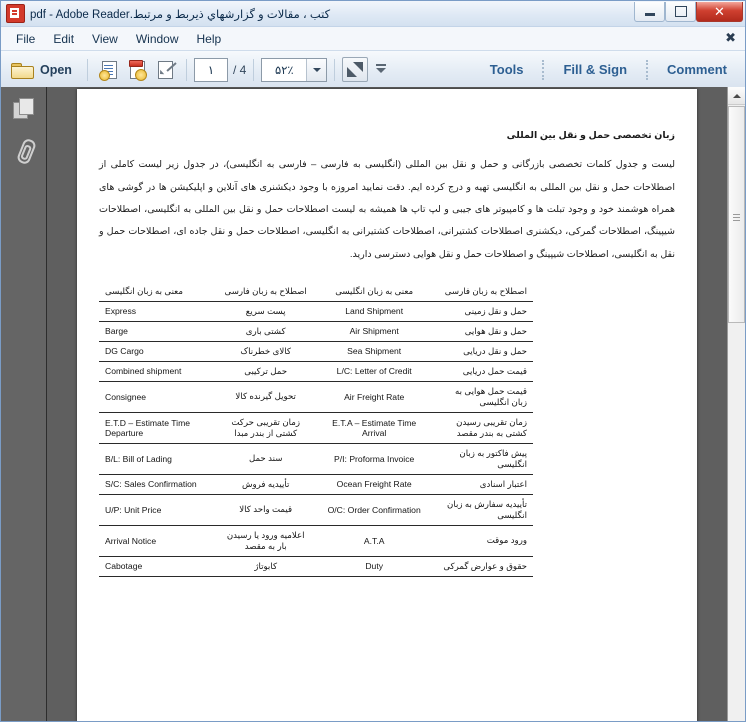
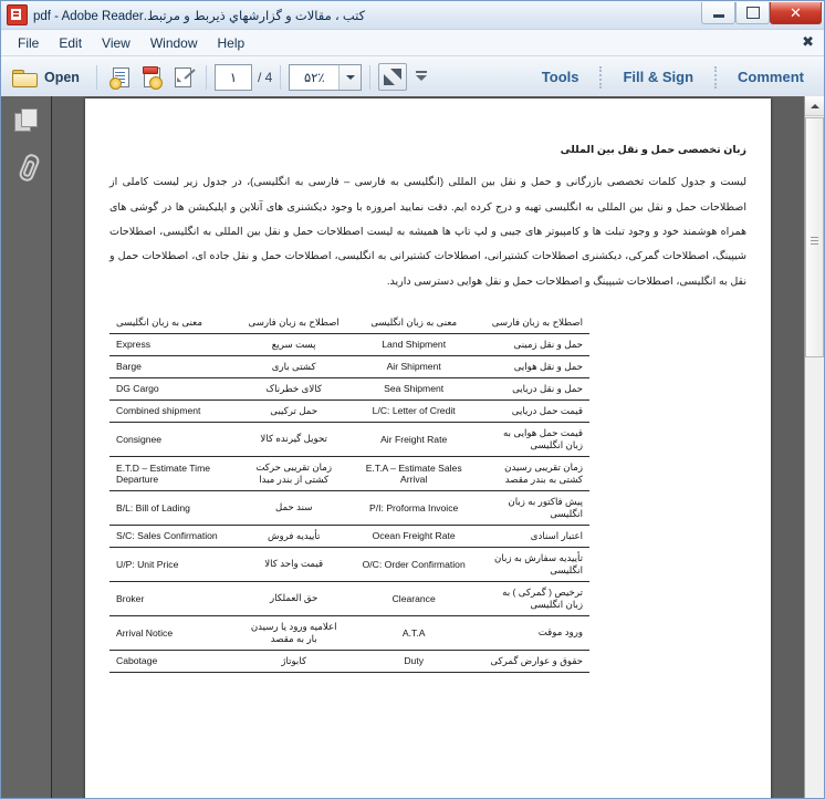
  کتب ، مقالات و گزارشهاي ذيربط و مرتبط.pdf - Adobe Reader
  ✕
  File
  Edit
  View
  Window
  Help
  ✖
  Open
  ۱
  / 4
  ۵۲٪
  Tools
  Fill & Sign
  Comment
  زبان تخصصی حمل و نقل بین المللی
  لیست و جدول کلمات تخصصی بازرگانی و حمل و نقل بین المللی (انگلیسی به فارسی – فارسی به انگلیسی)، در جدول زیر لیست کاملی از اصطلاحات حمل و نقل بین المللی به انگلیسی تهیه و درج کرده ایم. دقت نمایید امروزه با وجود دیکشنری های آنلاین و اپلیکیشن ها در گوشی های همراه هوشمند خود و وجود تبلت ها و کامپیوتر های جیبی و لپ تاپ ها همیشه به لیست اصطلاحات حمل و نقل بین المللی به انگلیسی، اصطلاحات شیپینگ، اصطلاحات گمرکی، دیکشنری اصطلاحات کشتیرانی، اصطلاحات کشتیرانی به انگلیسی، اصطلاحات حمل و نقل جاده ای، اصطلاحات حمل و نقل به انگلیسی، اصطلاحات شیپینگ و اصطلاحات حمل و نقل هوایی دسترسی دارید.
  اصطلاح به زبان فارسی	معنی به زبان انگلیسی	اصطلاح به زبان فارسی	معنی به زبان انگلیسی
  حمل و نقل زمینی	Land Shipment	پست سریع	Express
  حمل و نقل هوایی	Air Shipment	کشتی باری	Barge
  حمل و نقل دریایی	Sea Shipment	کالای خطرناک	DG Cargo
  قیمت حمل دریایی	L/C: Letter of Credit	حمل ترکیبی	Combined shipment
  قیمت حمل هوایی به زبان انگلیسی	Air Freight Rate	تحویل گیرنده کالا	Consignee
- زمان تقریبی رسیدن کشتی به بندر مقصد	E.T.A – Estimate Time Arrival	زمان تقریبی حرکت کشتی از بندر مبدا	E.T.D – Estimate Time Departure
+ زمان تقریبی رسیدن کشتی به بندر مقصد	E.T.A – Estimate Sales Arrival	زمان تقریبی حرکت کشتی از بندر مبدا	E.T.D – Estimate Time Departure
  پیش فاکتور به زبان انگلیسی	P/I: Proforma Invoice	سند حمل	B/L: Bill of Lading
  اعتبار اسنادی	Ocean Freight Rate	تأییدیه فروش	S/C: Sales Confirmation
  تأییدیه سفارش به زبان انگلیسی	O/C: Order Confirmation	قیمت واحد کالا	U/P: Unit Price
+ ترخیص ( گمرکی ) به زبان انگلیسی	Clearance	حق العملکار	Broker
  ورود موقت	A.T.A	اعلامیه ورود یا رسیدن بار به مقصد	Arrival Notice
  حقوق و عوارض گمرکی	Duty	کابوتاژ	Cabotage
